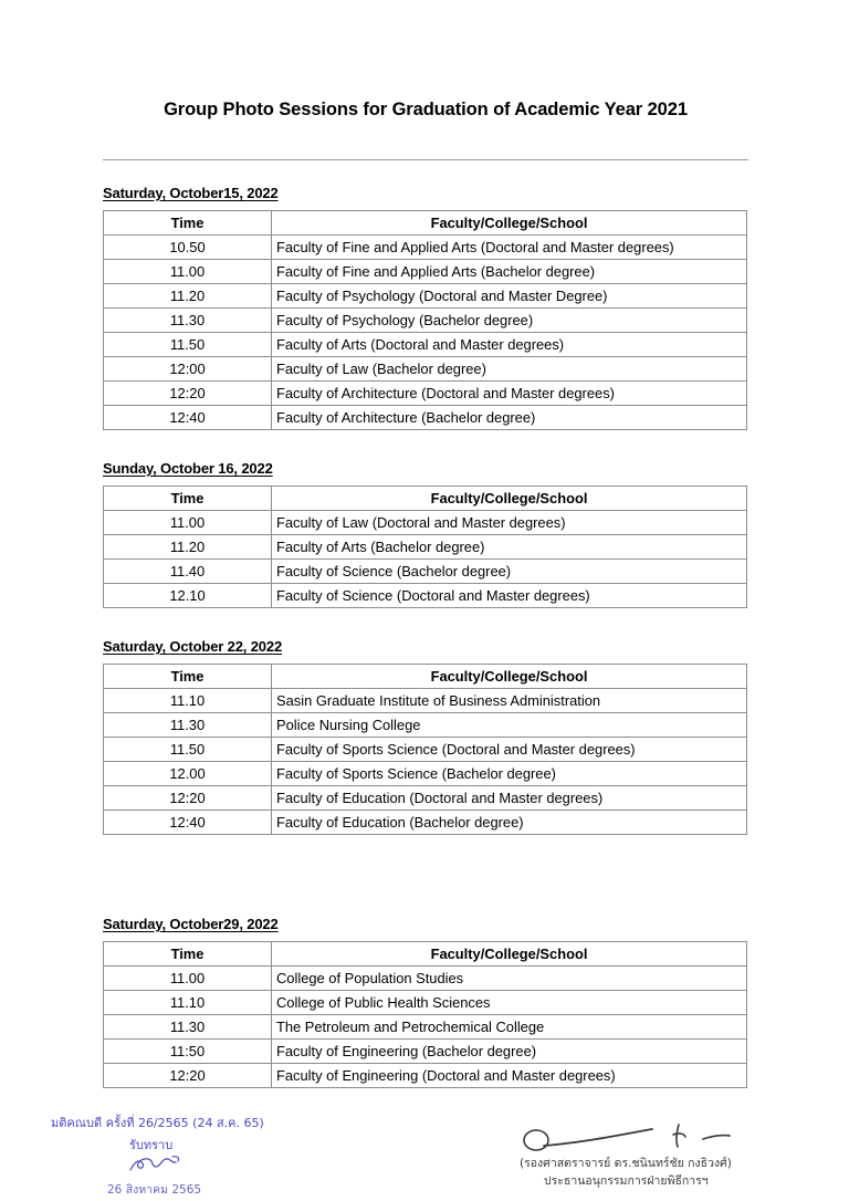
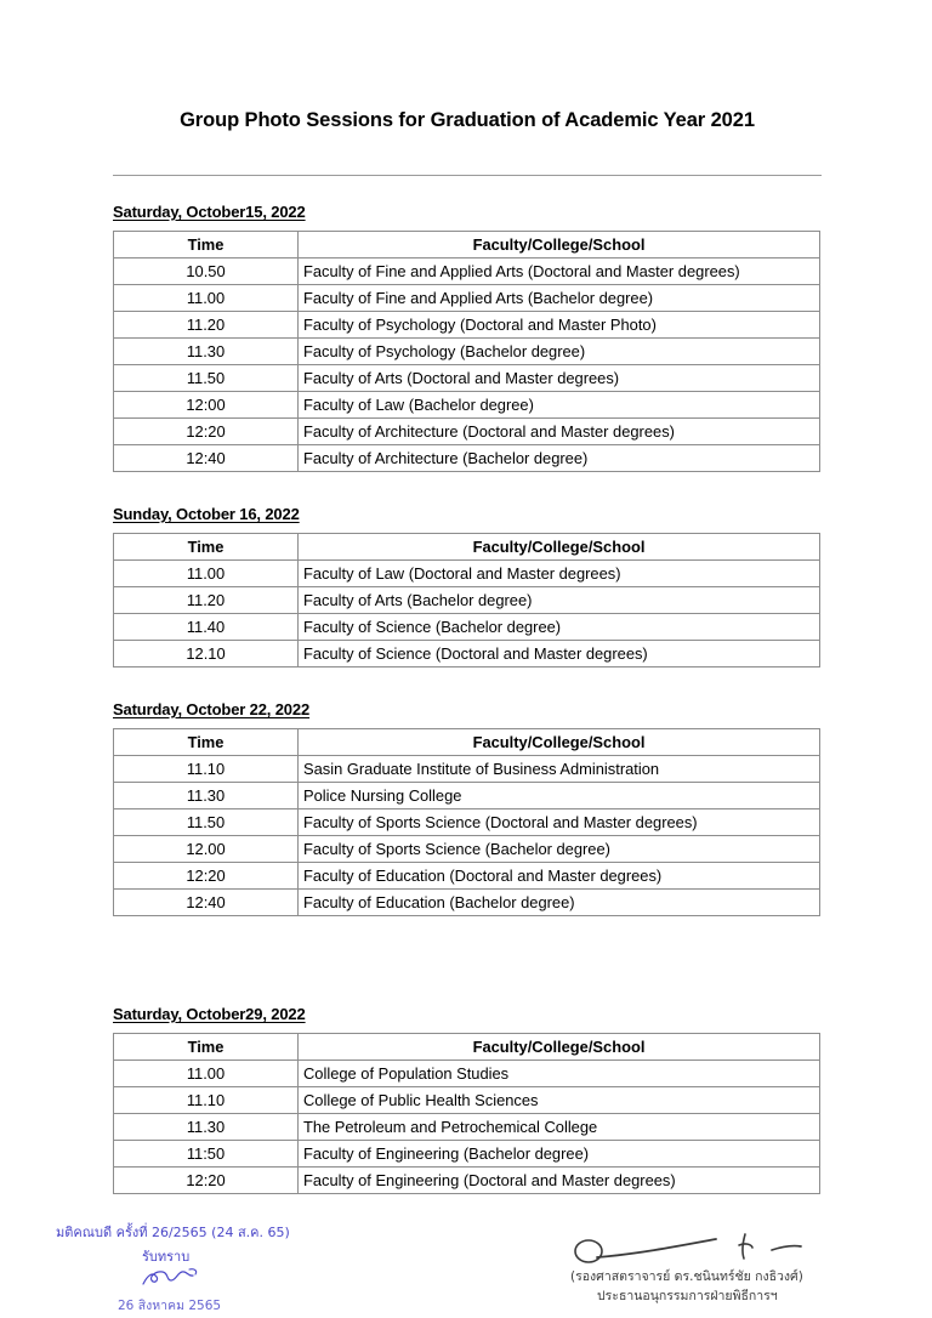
  Group Photo Sessions for Graduation of Academic Year 2021
  Saturday, October15, 2022
  Time	Faculty/College/School
  10.50	Faculty of Fine and Applied Arts (Doctoral and Master degrees)
  11.00	Faculty of Fine and Applied Arts (Bachelor degree)
- 11.20	Faculty of Psychology (Doctoral and Master Degree)
+ 11.20	Faculty of Psychology (Doctoral and Master Photo)
  11.30	Faculty of Psychology (Bachelor degree)
  11.50	Faculty of Arts (Doctoral and Master degrees)
  12:00	Faculty of Law (Bachelor degree)
  12:20	Faculty of Architecture (Doctoral and Master degrees)
  12:40	Faculty of Architecture (Bachelor degree)
  Sunday, October 16, 2022
  Time	Faculty/College/School
  11.00	Faculty of Law (Doctoral and Master degrees)
  11.20	Faculty of Arts (Bachelor degree)
  11.40	Faculty of Science (Bachelor degree)
  12.10	Faculty of Science (Doctoral and Master degrees)
  Saturday, October 22, 2022
  Time	Faculty/College/School
  11.10	Sasin Graduate Institute of Business Administration
  11.30	Police Nursing College
  11.50	Faculty of Sports Science (Doctoral and Master degrees)
  12.00	Faculty of Sports Science (Bachelor degree)
  12:20	Faculty of Education (Doctoral and Master degrees)
  12:40	Faculty of Education (Bachelor degree)
  Saturday, October29, 2022
  Time	Faculty/College/School
  11.00	College of Population Studies
  11.10	College of Public Health Sciences
  11.30	The Petroleum and Petrochemical College
  11:50	Faculty of Engineering (Bachelor degree)
  12:20	Faculty of Engineering (Doctoral and Master degrees)
  มติคณบดี ครั้งที่ 26/2565 (24 ส.ค. 65)
  รับทราบ
  26 สิงหาคม 2565
  (รองศาสตราจารย์ ดร.ชนินทร์ชัย กงธิวงศ์)
  ประธานอนุกรรมการฝ่ายพิธีการฯ
